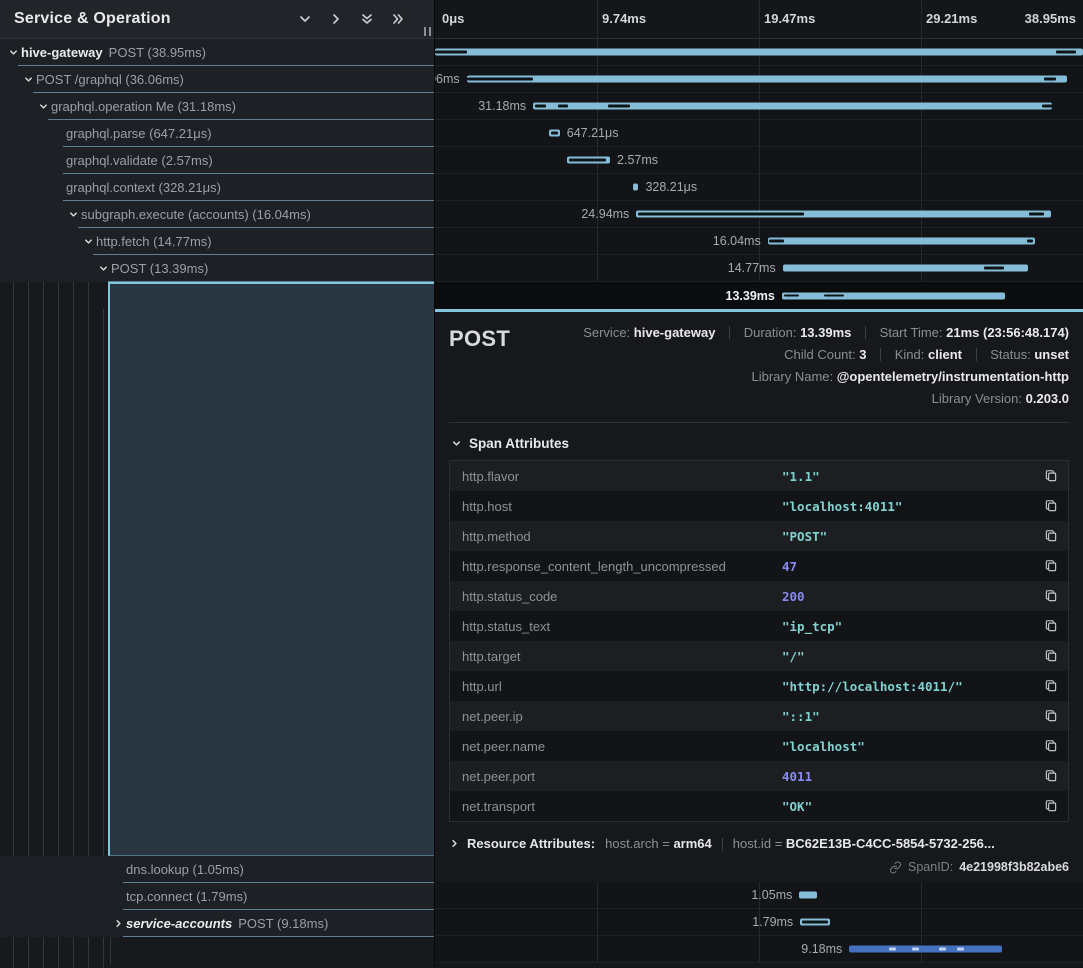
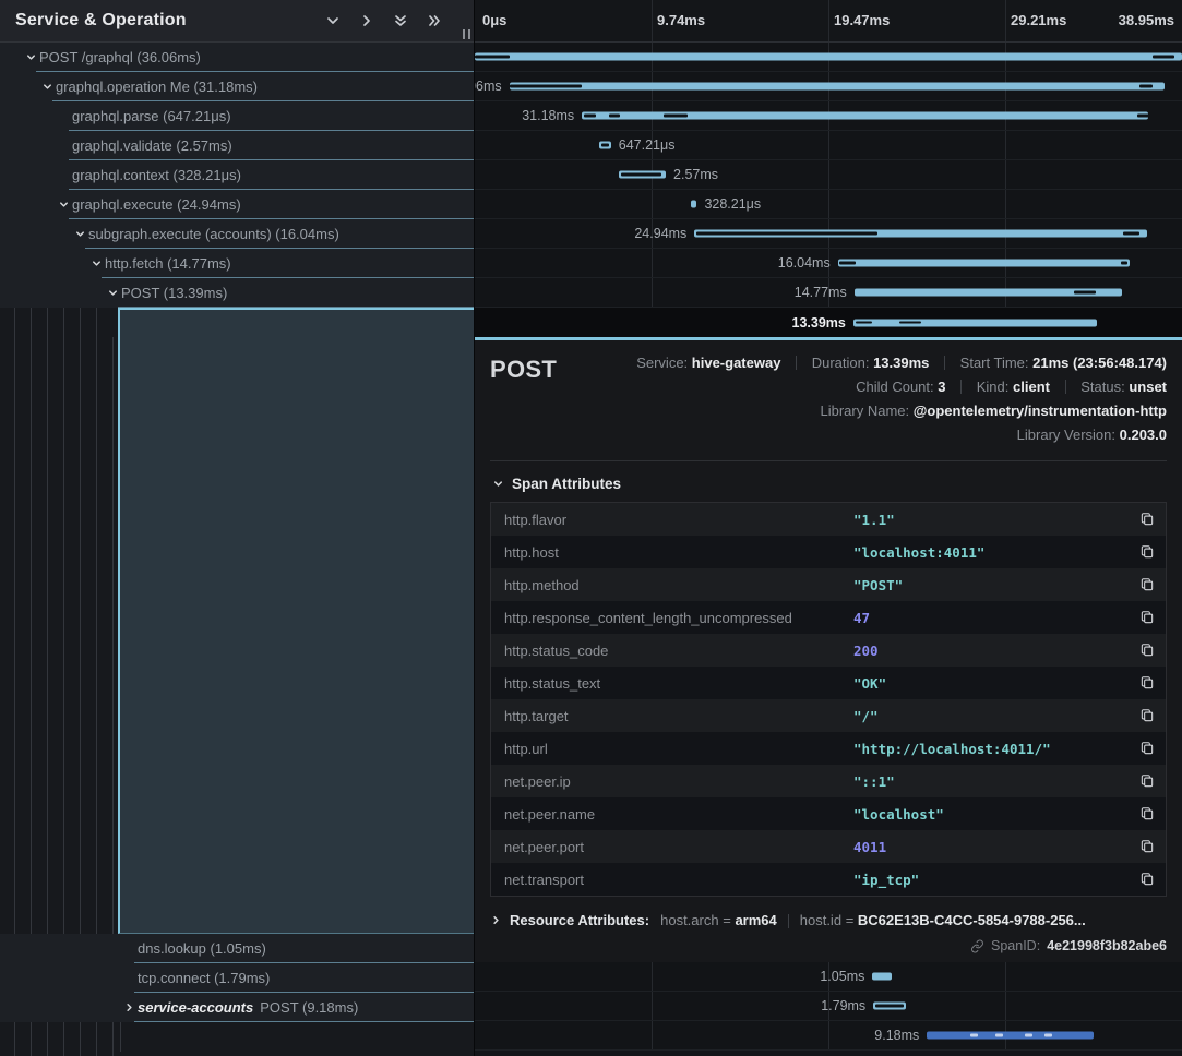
  Service & Operation
- hive-gateway
- POST (38.95ms)
  POST /graphql (36.06ms)
  graphql.operation Me (31.18ms)
  graphql.parse (647.21μs)
  graphql.validate (2.57ms)
  graphql.context (328.21μs)
+ graphql.execute (24.94ms)
  subgraph.execute (accounts) (16.04ms)
  http.fetch (14.77ms)
  POST (13.39ms)
  dns.lookup (1.05ms)
  tcp.connect (1.79ms)
  service-accounts
  POST (9.18ms)
  0μs
  9.74ms
  19.47ms
  29.21ms
  38.95ms
  31.18ms
  647.21μs
  2.57ms
  328.21μs
  24.94ms
  16.04ms
  14.77ms
  13.39ms
  POST
  Service: hive-gateway Duration: 13.39ms Start Time: 21ms (23:56:48.174)
  Child Count: 3 Kind: client Status: unset
  Library Name: @opentelemetry/instrumentation-http
  Library Version: 0.203.0
  Span Attributes
  http.flavor
  "1.1"
  http.host
  "localhost:4011"
  http.method
  "POST"
  http.response_content_length_uncompressed
  47
  http.status_code
  200
  http.status_text
- "ip_tcp"
+ "OK"
  http.target
  "/"
  http.url
  "http://localhost:4011/"
  net.peer.ip
  "::1"
  net.peer.name
  "localhost"
  net.peer.port
  4011
  net.transport
- "OK"
+ "ip_tcp"
  Resource Attributes:
  host.arch
  =
  arm64
  host.id
  =
- BC62E13B-C4CC-5854-5732-256...
+ BC62E13B-C4CC-5854-9788-256...
  SpanID:
  4e21998f3b82abe6
  1.05ms
  1.79ms
  9.18ms
